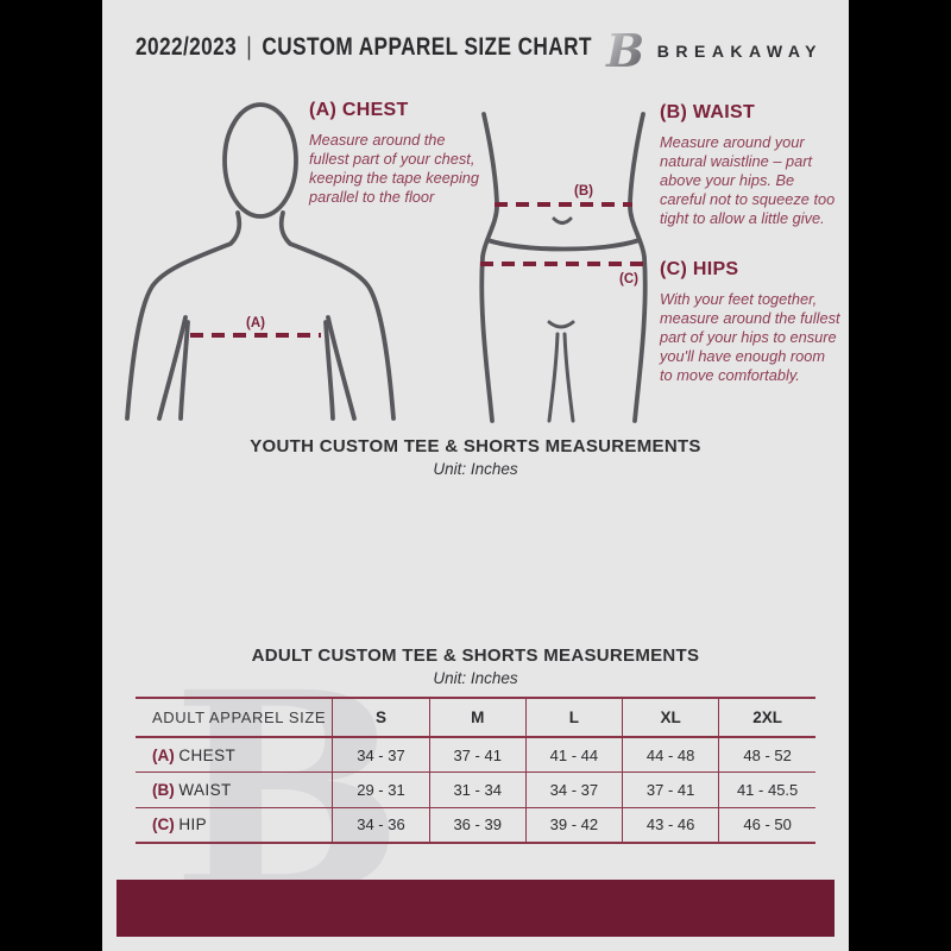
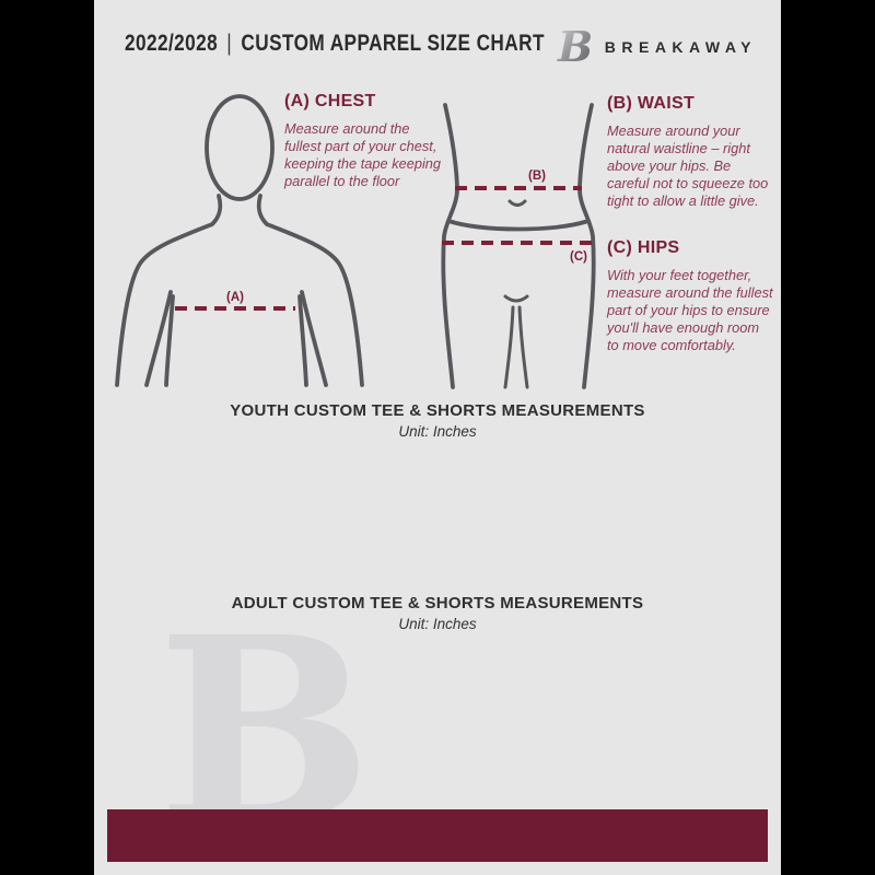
- 2022/2023 | CUSTOM APPAREL SIZE CHART
+ 2022/2028 | CUSTOM APPAREL SIZE CHART
  B
  BREAKAWAY
  (A)
  (B)
  (C)
  (A) CHEST
  Measure around the fullest part of your chest, keeping the tape keeping parallel to the floor
  (B) WAIST
- Measure around your natural waistline – part above your hips. Be careful not to squeeze too tight to allow a little give.
+ Measure around your natural waistline – right above your hips. Be careful not to squeeze too tight to allow a little give.
  (C) HIPS
  With your feet together, measure around the fullest part of your hips to ensure you'll have enough room to move comfortably.
  B
  YOUTH CUSTOM TEE & SHORTS MEASUREMENTS
  Unit: Inches
  ADULT CUSTOM TEE & SHORTS MEASUREMENTS
  Unit: Inches
- ADULT APPAREL SIZE	S	M	L	XL	2XL
- (A) CHEST	34 - 37	37 - 41	41 - 44	44 - 48	48 - 52
- (B) WAIST	29 - 31	31 - 34	34 - 37	37 - 41	41 - 45.5
- (C) HIP	34 - 36	36 - 39	39 - 42	43 - 46	46 - 50
